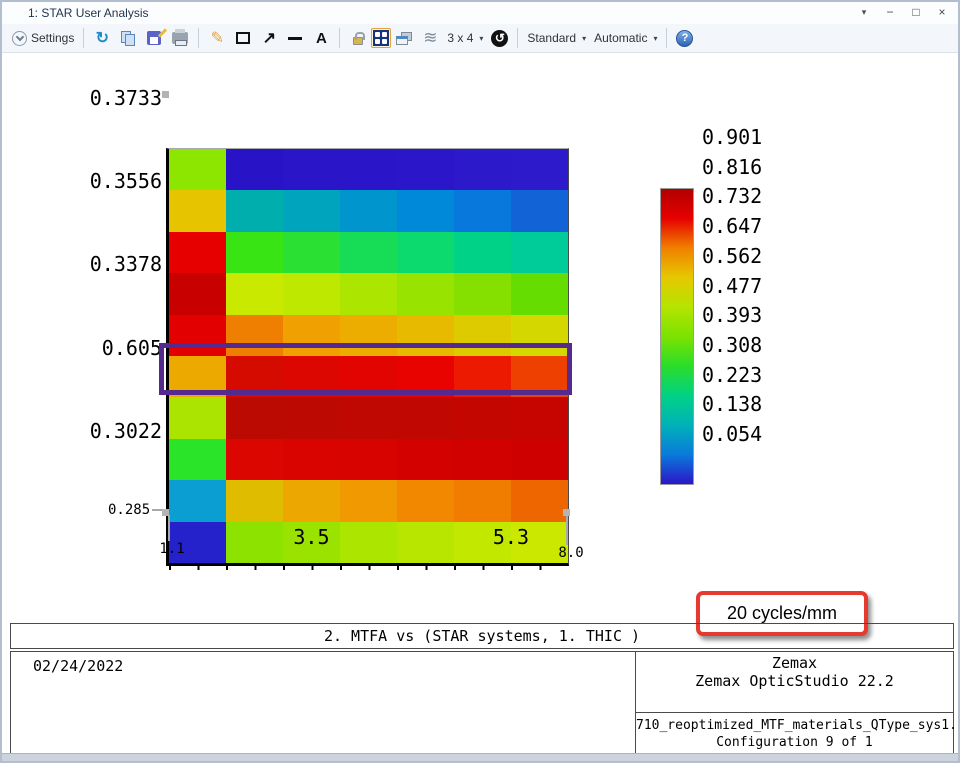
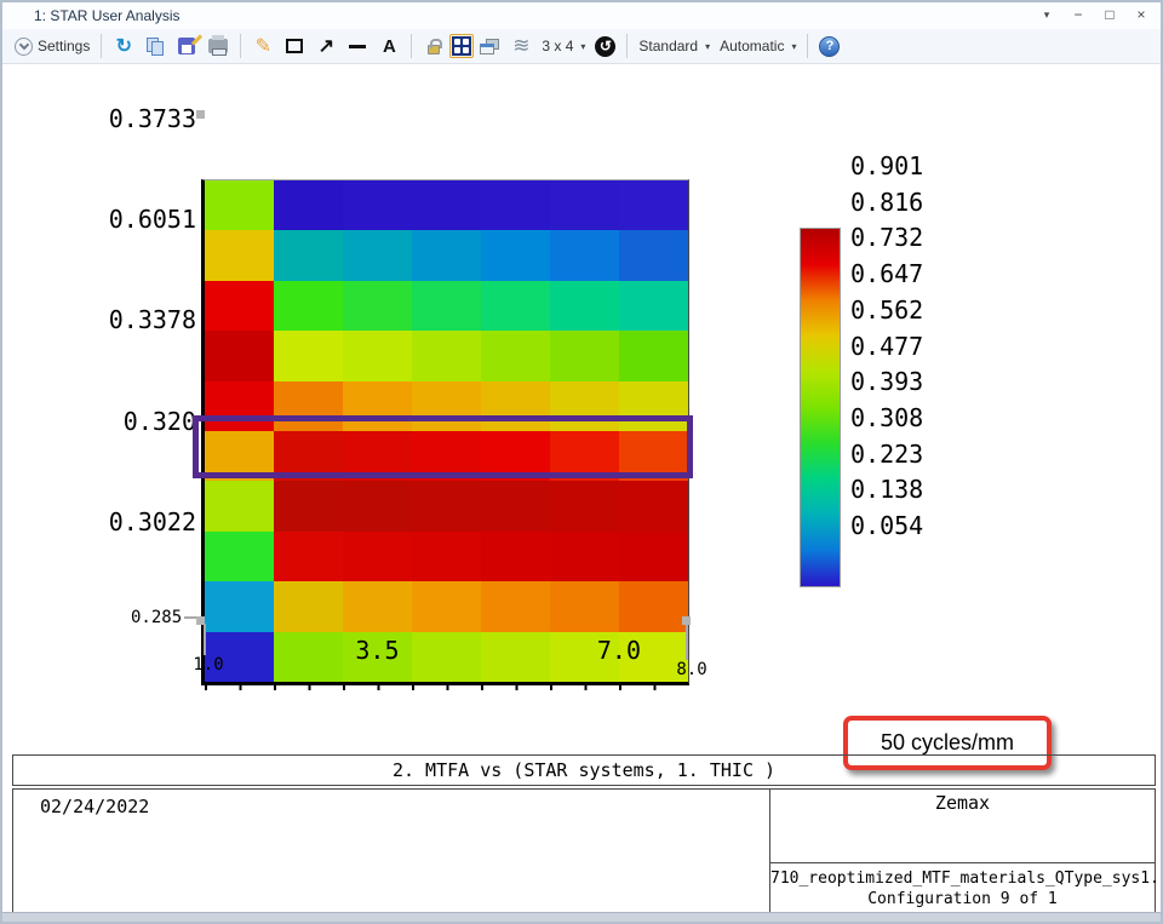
  1: STAR User Analysis
  ▾
  −
  □
  ×
  Settings
  ↻
  ✎
  ↗
  A
  ≋
  3 x 4
  ▾
  ↺
  Standard
  ▾
  Automatic
  ▾
  ?
  0.3733
- 0.3556
+ 0.6051
  0.3378
- 0.605
+ 0.320
  0.3022
  0.285
  3.5
- 5.3
+ 7.0
- 1.1
+ 1.0
  8.0
  0.901
  0.816
  0.732
  0.647
  0.562
  0.477
  0.393
  0.308
  0.223
  0.138
  0.054
- 20 cycles/mm
+ 50 cycles/mm
  2. MTFA vs (STAR systems, 1. THIC )
  02/24/2022
  Zemax
- Zemax OpticStudio 22.2
  710_reoptimized_MTF_materials_QType_sys1.
  Configuration 9 of 1
